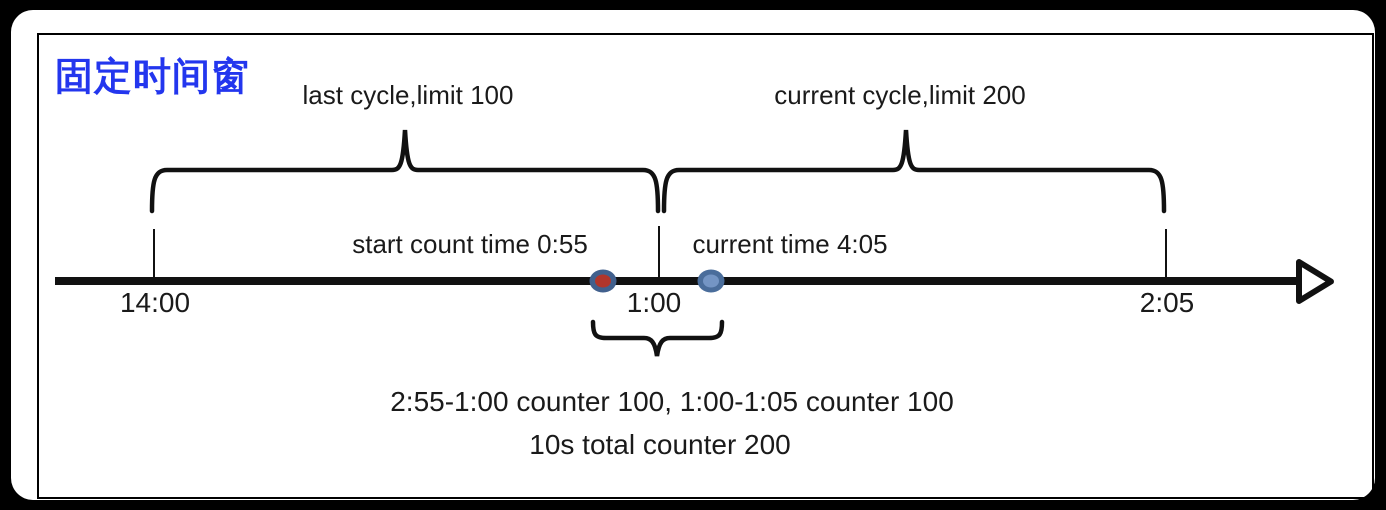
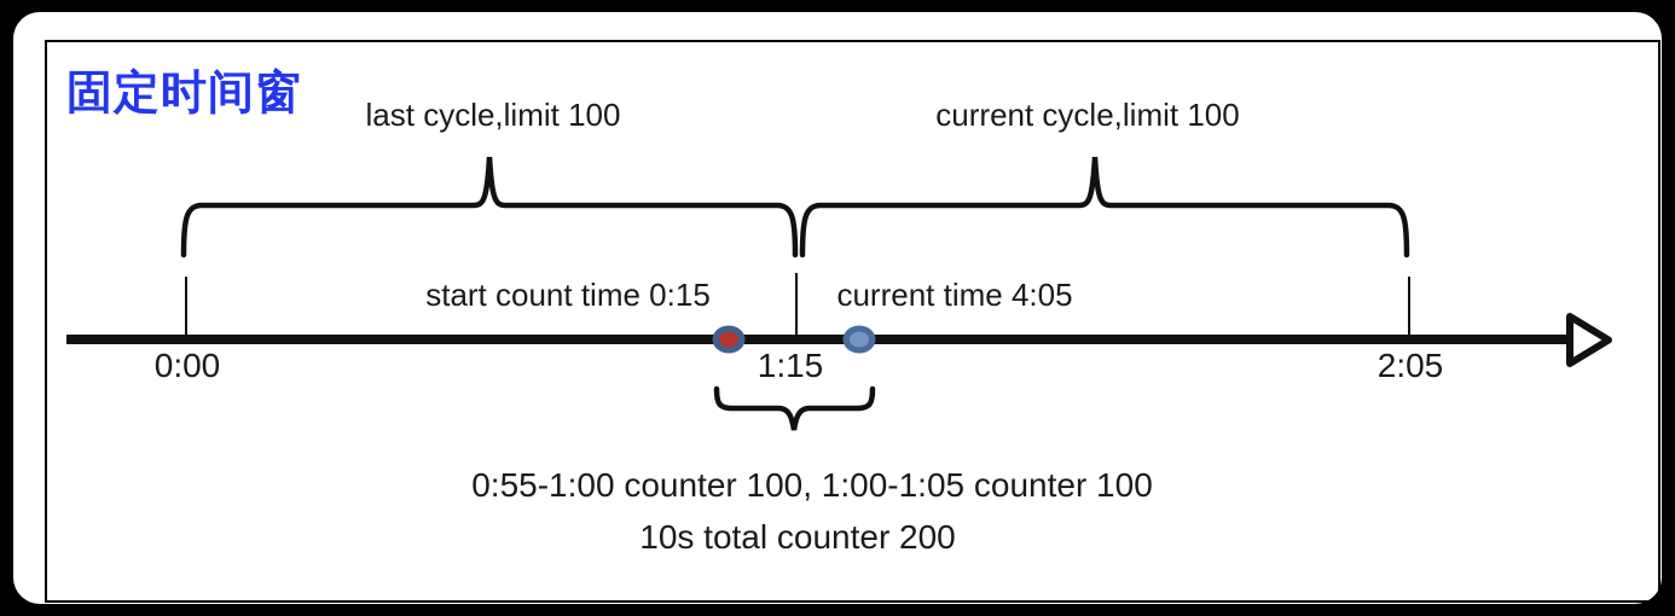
  固定时间窗
  last cycle,limit 100
- current cycle,limit 200
+ current cycle,limit 100
- start count time 0:55
+ start count time 0:15
  current time 4:05
- 14:00
+ 0:00
- 1:00
+ 1:15
  2:05
- 2:55-1:00 counter 100, 1:00-1:05 counter 100
+ 0:55-1:00 counter 100, 1:00-1:05 counter 100
  10s total counter 200
